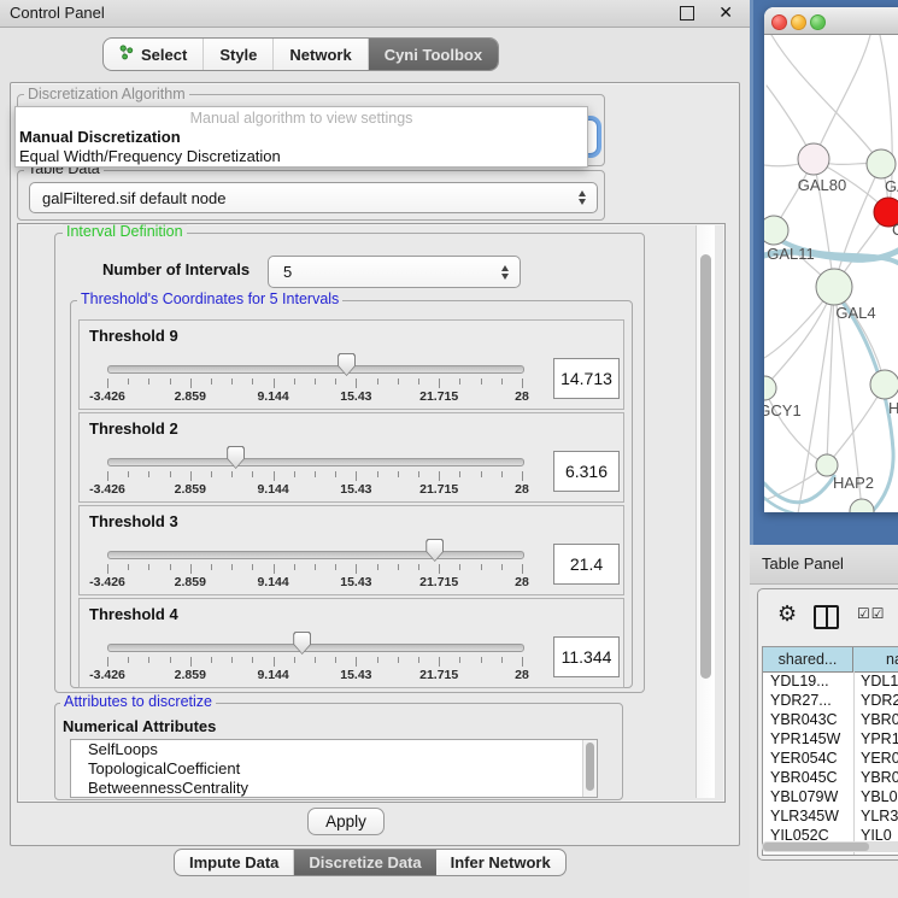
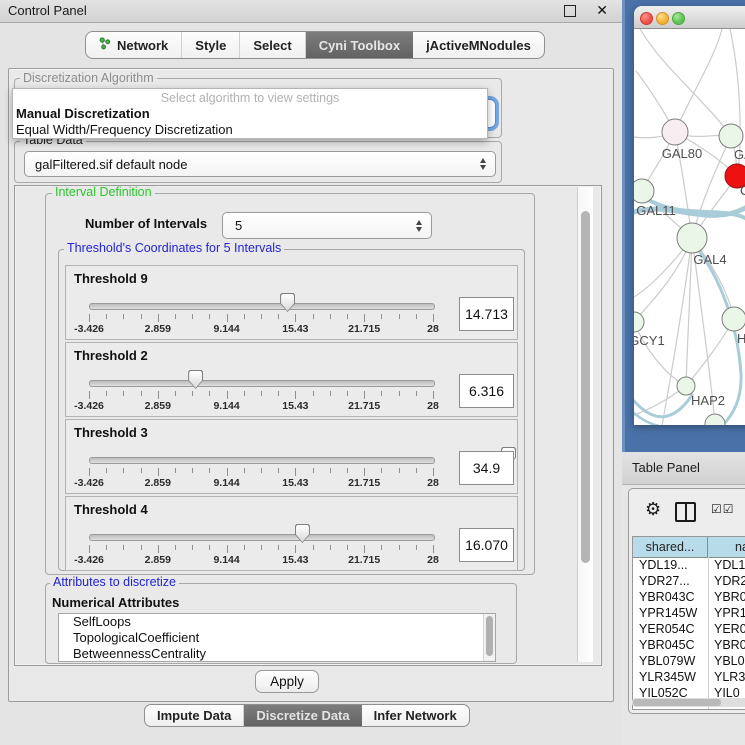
  Control Panel
  ✕
- Select
+ Network
  Style
- Network
+ Select
  Cyni Toolbox
+ jActiveMNodules
  Discretization Algorithm
- Manual algorithm to view settings
+ Select algorithm to view settings
  Manual Discretization
  Equal Width/Frequency Discretization
  Table Data
  galFiltered.sif default node
  Interval Definition
  Number of Intervals
  5
  Threshold's Coordinates for 5 Intervals
  Threshold 9
  -3.426
  2.859
  9.144
  15.43
  21.715
  28
  14.713
  Threshold 2
  -3.426
  2.859
  9.144
  15.43
  21.715
  28
  6.316
  Threshold 3
  -3.426
  2.859
  9.144
  15.43
  21.715
  28
- 21.4
+ 34.9
  Threshold 4
  -3.426
  2.859
  9.144
  15.43
  21.715
  28
- 11.344
+ 16.070
  Attributes to discretize
  Numerical Attributes
  SelfLoops
  TopologicalCoefficient
  BetweennessCentrality
  Apply
  Impute Data
  Discretize Data
  Infer Network
  GAL80
  GAL11
  GAL4
  GCY1
  H
  HAP2
  Table Panel
  ⚙
  ☑☑
  shared...
  YDL19...
  YDL1
  YDR27...
  YDR2
  YBR043C
  YBR0
  YPR145W
  YPR1
  YER054C
  YER0
  YBR045C
  YBR0
  YBL079W
  YBL0
  YLR345W
  YLR3
  YIL052C
  YIL0
